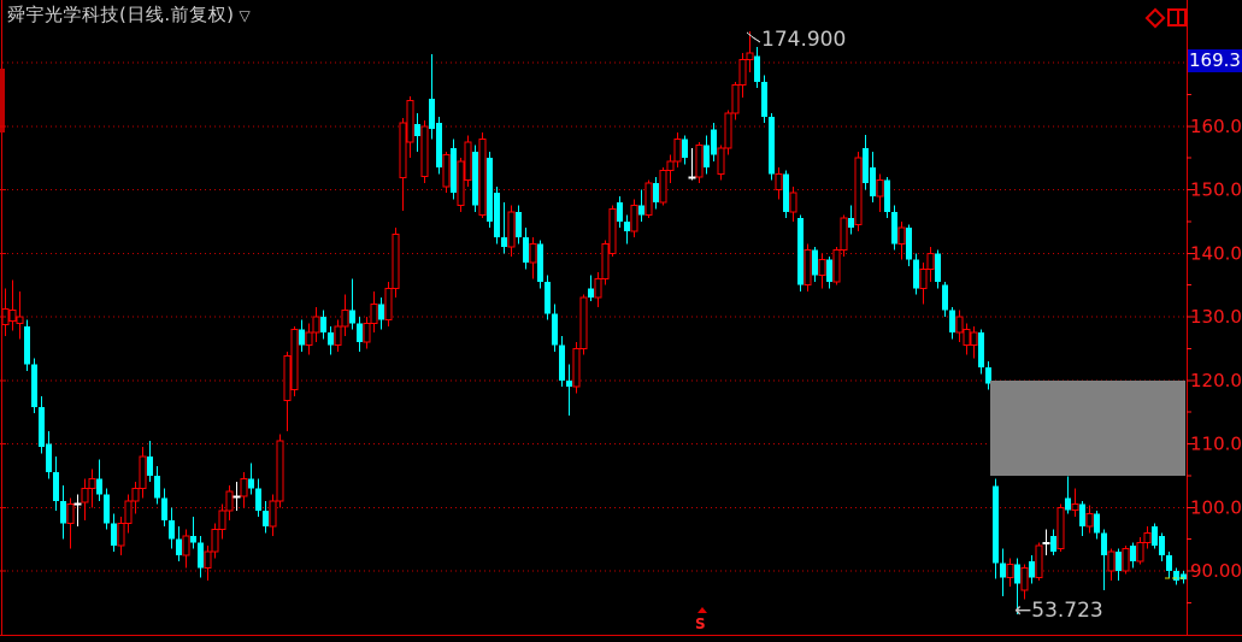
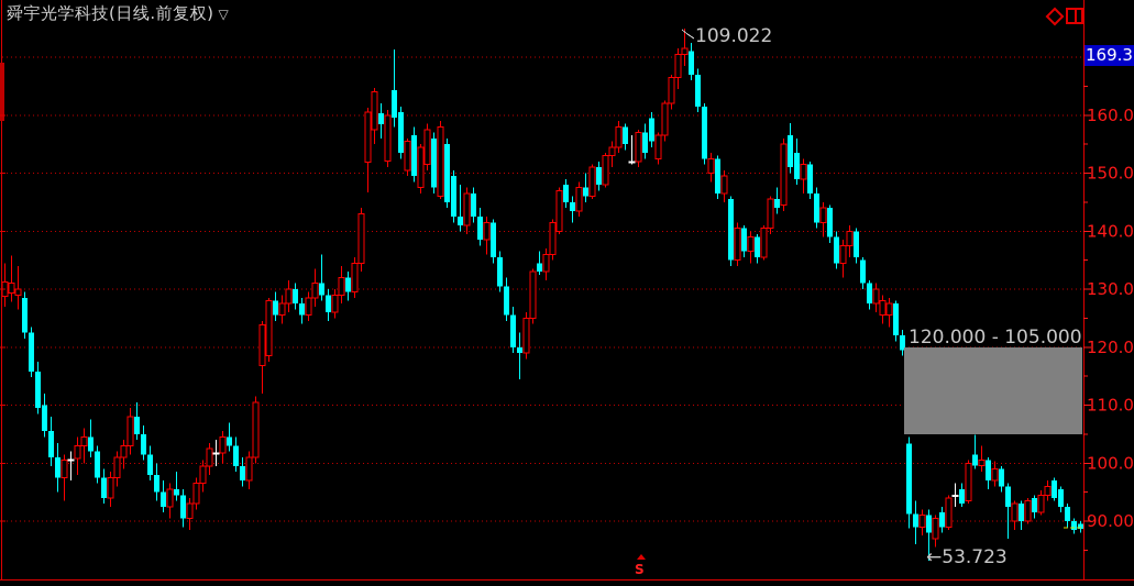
  160.0
  150.0
  140.0
  130.0
  120.0
  110.0
  100.0
  90.00
  舜宇光学科技(日线.前复权) ▽
  169.3
- 174.900
+ 109.022
+ 120.000 - 105.000
  ←53.723
  S
